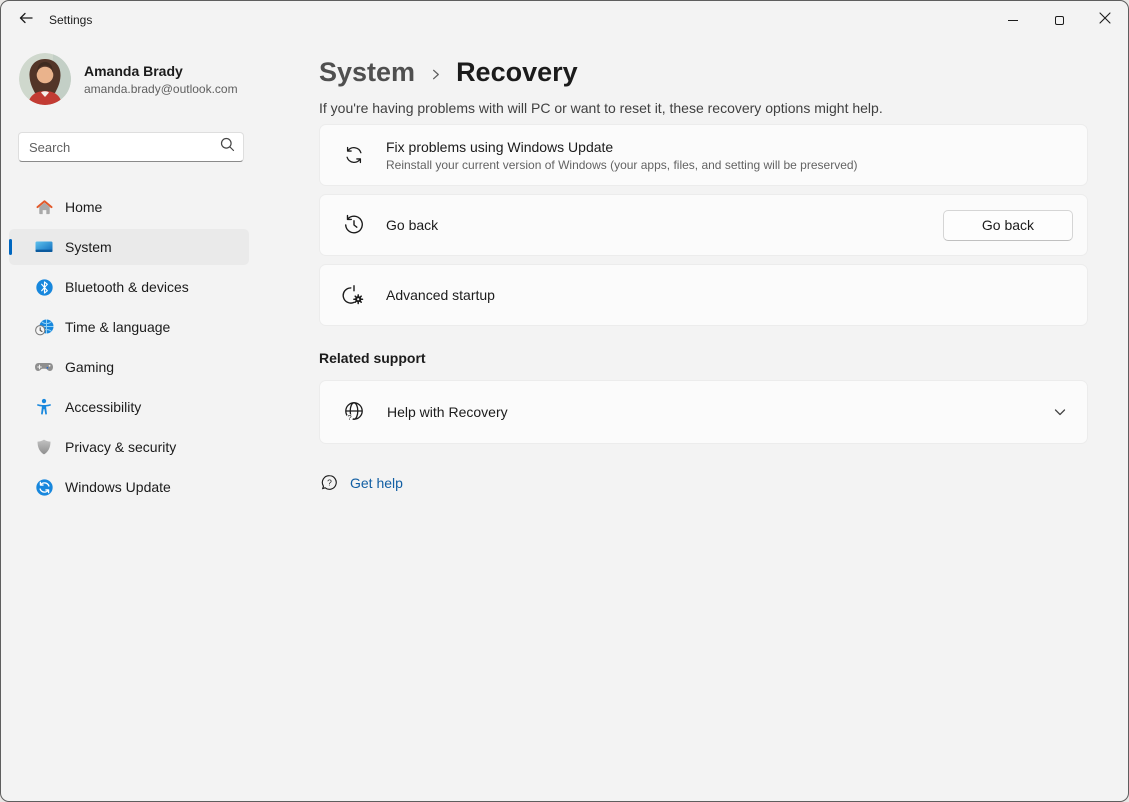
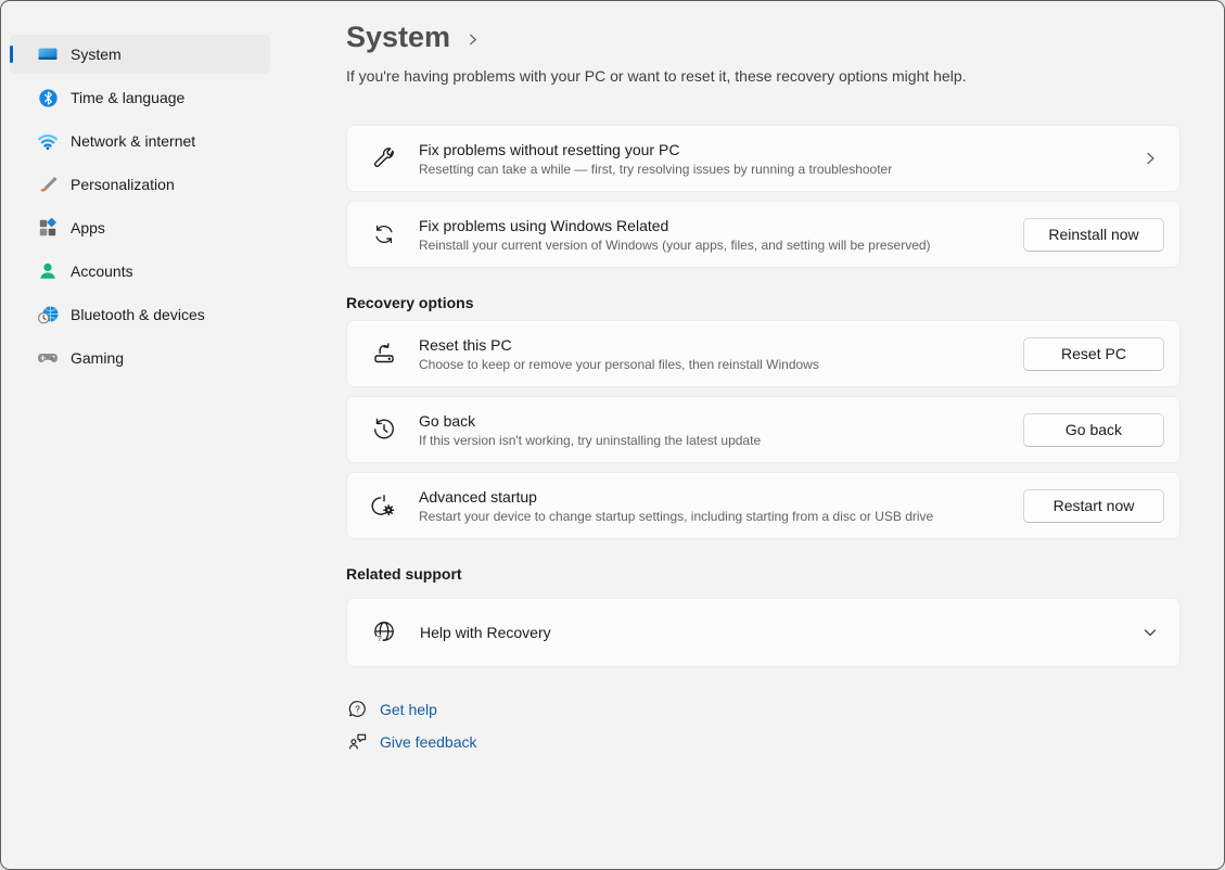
- Settings
- Amanda Brady
- amanda.brady@outlook.com
- Search
- Home
  System
- Bluetooth & devices
+ Time & language
+ Network & internet
+ Personalization
+ Apps
+ Accounts
- Time & language
+ Bluetooth & devices
  Gaming
- Accessibility
- Privacy & security
- Windows Update
  System
- Recovery
- If you're having problems with will PC or want to reset it, these recovery options might help.
+ If you're having problems with your PC or want to reset it, these recovery options might help.
+ Fix problems without resetting your PC
+ Resetting can take a while — first, try resolving issues by running a troubleshooter
- Fix problems using Windows Update
+ Fix problems using Windows Related
  Reinstall your current version of Windows (your apps, files, and setting will be preserved)
+ Reinstall now
+ Recovery options
+ Reset this PC
+ Choose to keep or remove your personal files, then reinstall Windows
+ Reset PC
  Go back
+ If this version isn't working, try uninstalling the latest update
  Go back
  Advanced startup
+ Restart your device to change startup settings, including starting from a disc or USB drive
+ Restart now
  Related support
  ?
  Help with Recovery
  ?
  Get help
+ Give feedback
